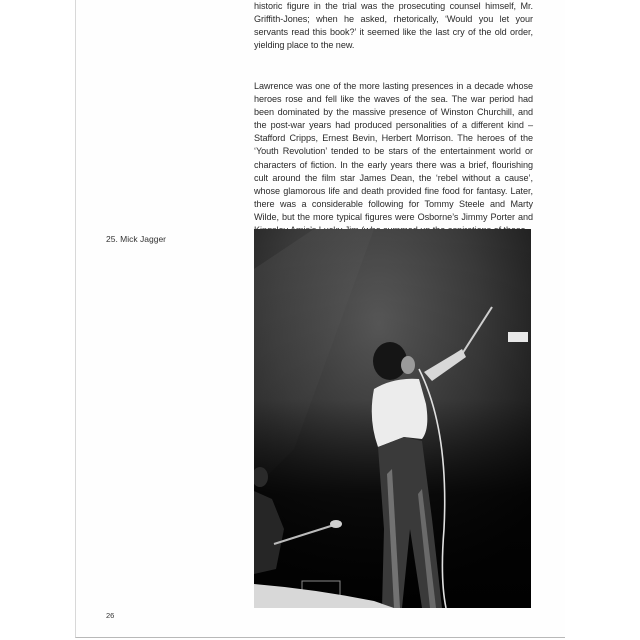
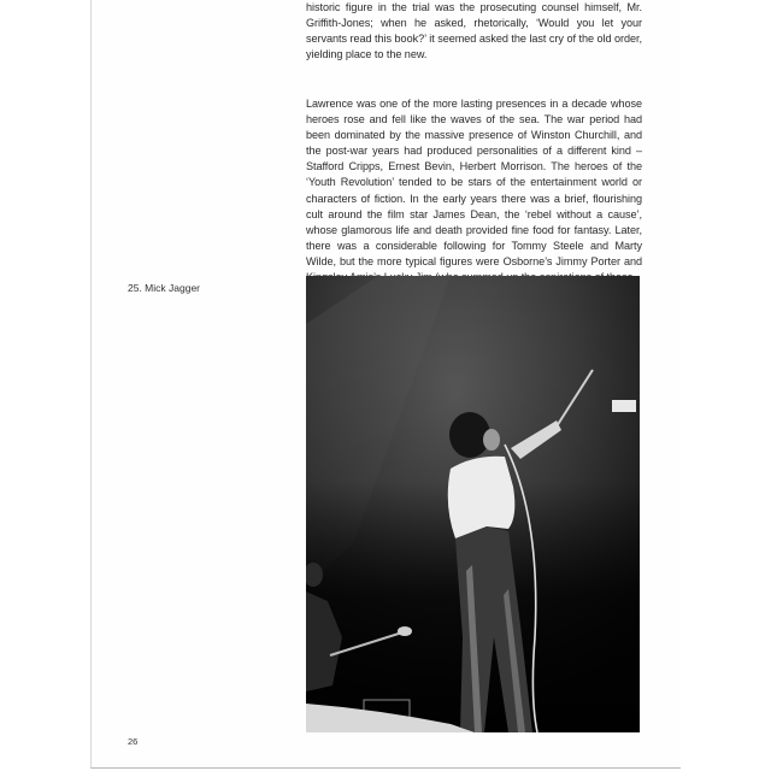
- historic figure in the trial was the prosecuting counsel himself, Mr. Griffith-Jones; when he asked, rhetorically, ‘Would you let your servants read this book?’ it seemed like the last cry of the old order, yielding place to the new.
+ historic figure in the trial was the prosecuting counsel himself, Mr. Griffith-Jones; when he asked, rhetorically, ‘Would you let your servants read this book?’ it seemed asked the last cry of the old order, yielding place to the new.
  Lawrence was one of the more lasting presences in a decade whose heroes rose and fell like the waves of the sea. The war period had been dominated by the massive presence of Winston Churchill, and the post-war years had produced personalities of a different kind – Stafford Cripps, Ernest Bevin, Herbert Morrison. The heroes of the ‘Youth Revolution’ tended to be stars of the entertainment world or characters of fiction. In the early years there was a brief, flourishing cult around the film star James Dean, the ‘rebel without a cause’, whose glamorous life and death provided fine food for fantasy. Later, there was a considerable following for Tommy Steele and Marty Wilde, but the more typical figures were Osborne’s Jimmy Porter and
  25. Mick Jagger
  26
